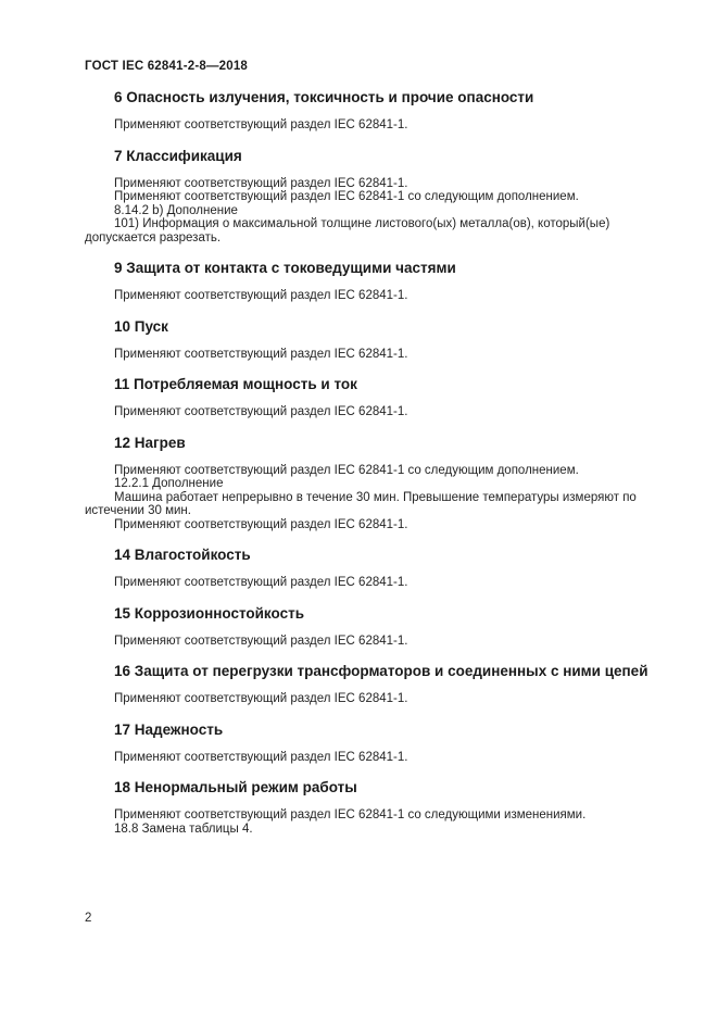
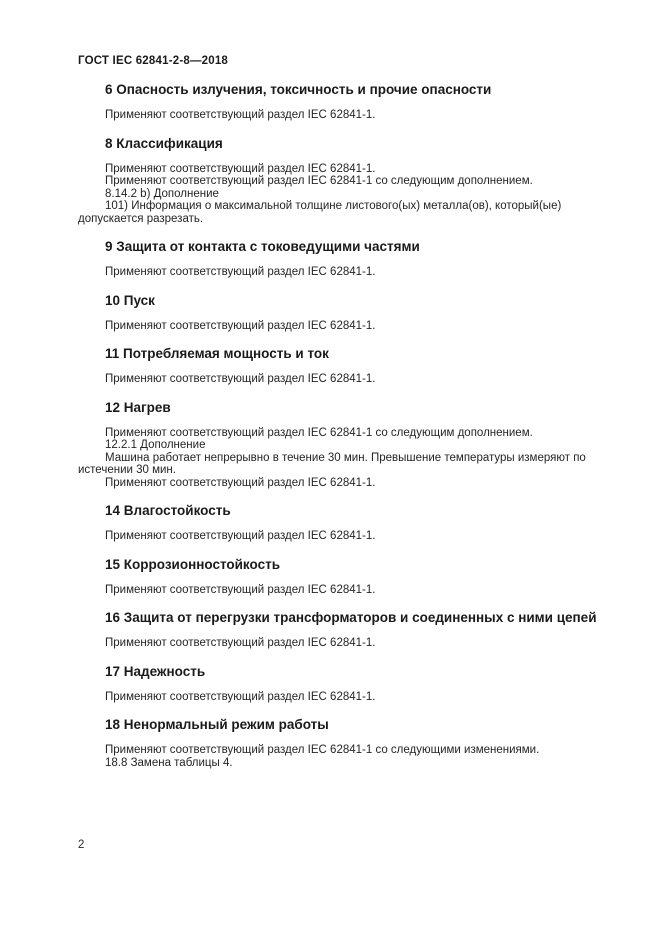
  ГОСТ IEC 62841-2-8—2018
  6 Опасность излучения, токсичность и прочие опасности
  Применяют соответствующий раздел IEC 62841-1.
- 7 Классификация
+ 8 Классификация
  Применяют соответствующий раздел IEC 62841-1.
  Применяют соответствующий раздел IEC 62841-1 со следующим дополнением.
  8.14.2 b) Дополнение
  101) Информация о максимальной толщине листового(ых) металла(ов), который(ые) допускается разрезать.
  9 Защита от контакта с токоведущими частями
  Применяют соответствующий раздел IEC 62841-1.
  10 Пуск
  Применяют соответствующий раздел IEC 62841-1.
  11 Потребляемая мощность и ток
  Применяют соответствующий раздел IEC 62841-1.
  12 Нагрев
  Применяют соответствующий раздел IEC 62841-1 со следующим дополнением.
  12.2.1 Дополнение
  Машина работает непрерывно в течение 30 мин. Превышение температуры измеряют по истечении 30 мин.
  Применяют соответствующий раздел IEC 62841-1.
  14 Влагостойкость
  Применяют соответствующий раздел IEC 62841-1.
  15 Коррозионностойкость
  Применяют соответствующий раздел IEC 62841-1.
  16 Защита от перегрузки трансформаторов и соединенных с ними цепей
  Применяют соответствующий раздел IEC 62841-1.
  17 Надежность
  Применяют соответствующий раздел IEC 62841-1.
  18 Ненормальный режим работы
  Применяют соответствующий раздел IEC 62841-1 со следующими изменениями.
  18.8 Замена таблицы 4.
  2
